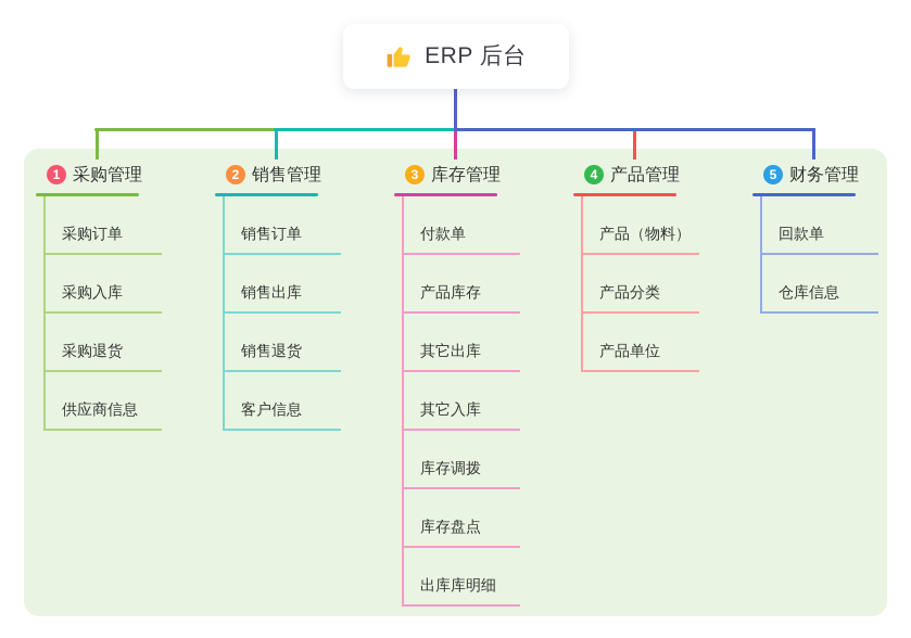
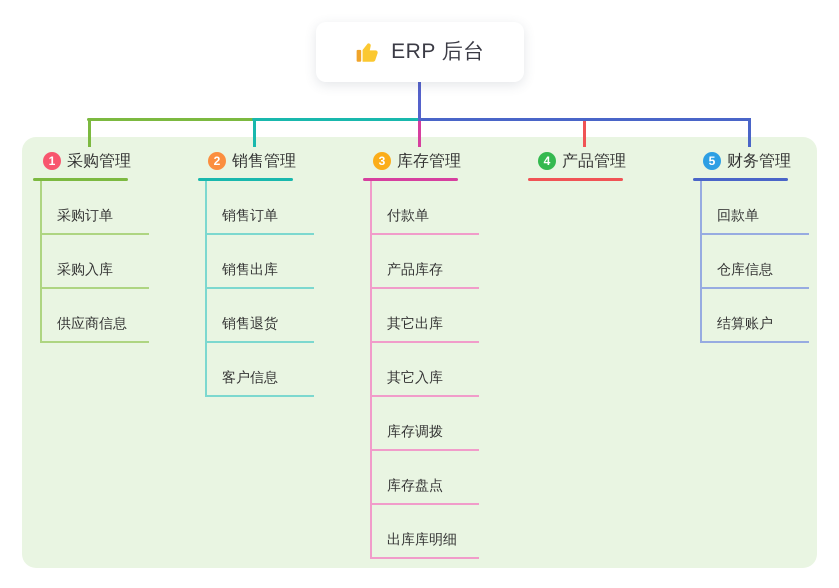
  ERP 后台
  1
  采购管理
  采购订单
  采购入库
- 采购退货
  供应商信息
  2
  销售管理
  销售订单
  销售出库
  销售退货
  客户信息
  3
  库存管理
  付款单
  产品库存
  其它出库
  其它入库
  库存调拨
  库存盘点
  出库库明细
  4
  产品管理
- 产品（物料）
- 产品分类
- 产品单位
  5
  财务管理
  回款单
  仓库信息
+ 结算账户
